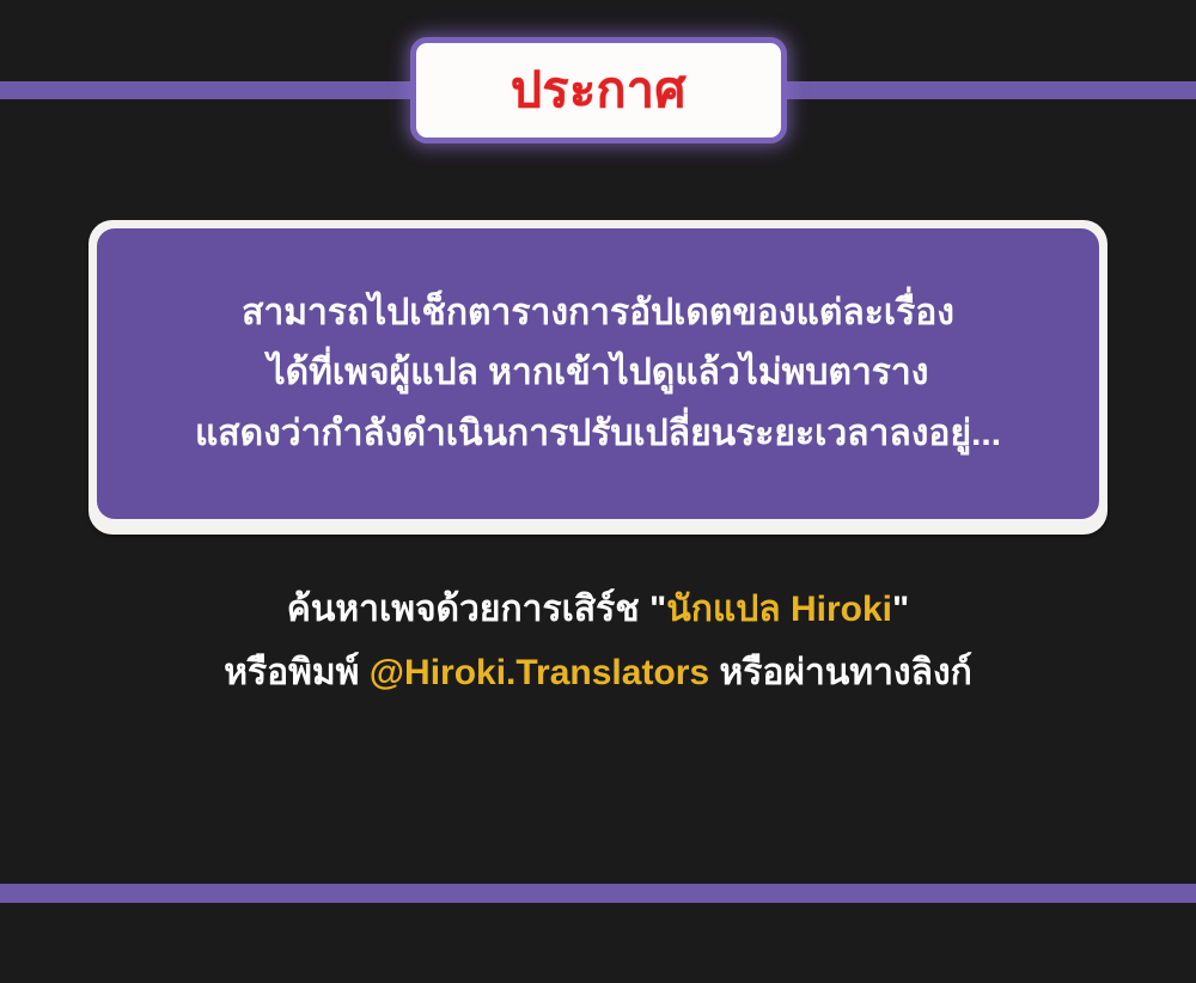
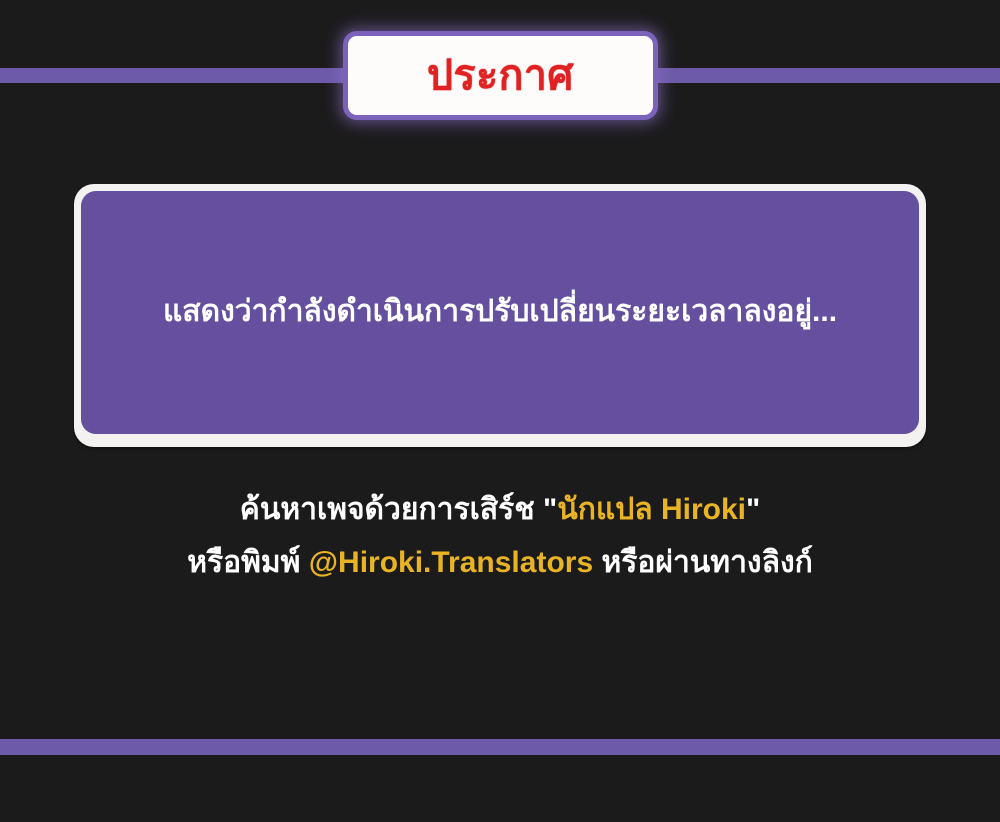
  ประกาศ
- สามารถไปเช็กตารางการอัปเดตของแต่ละเรื่อง
- ได้ที่เพจผู้แปล หากเข้าไปดูแล้วไม่พบตาราง
  แสดงว่ากำลังดำเนินการปรับเปลี่ยนระยะเวลาลงอยู่...
  ค้นหาเพจด้วยการเสิร์ช "นักแปล Hiroki"
  หรือพิมพ์ @Hiroki.Translators หรือผ่านทางลิงก์
